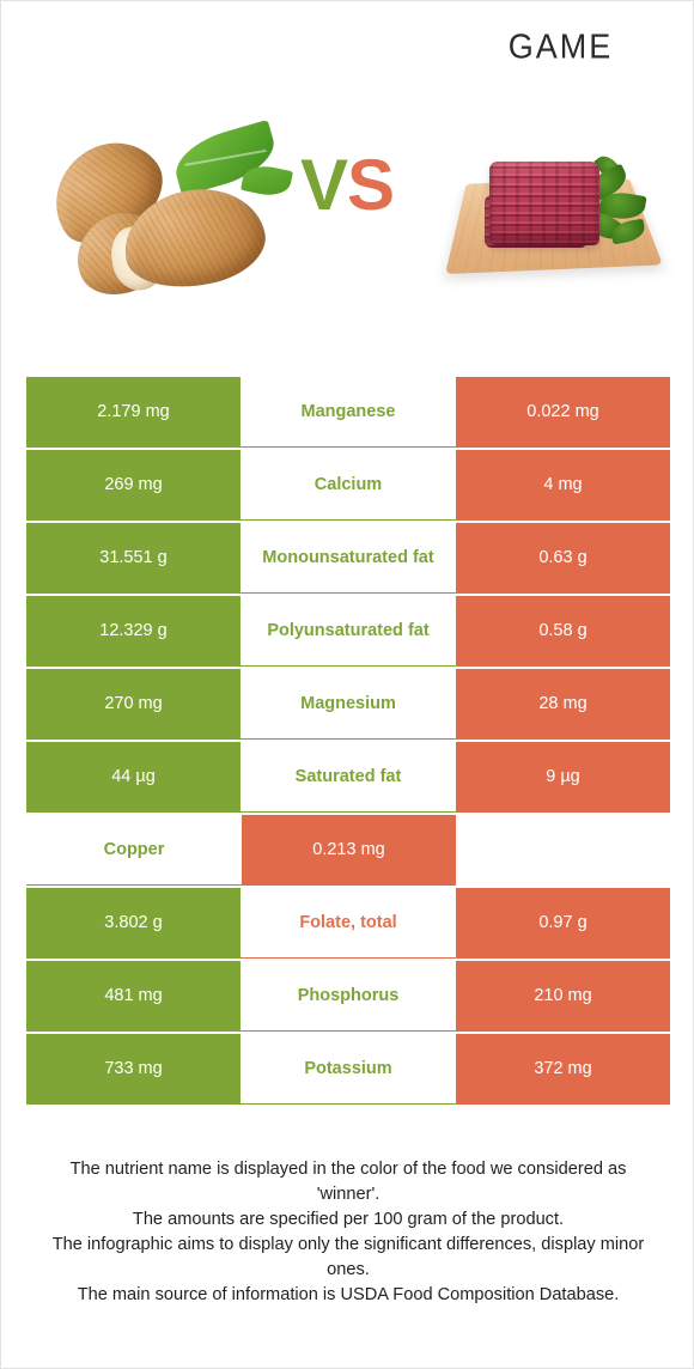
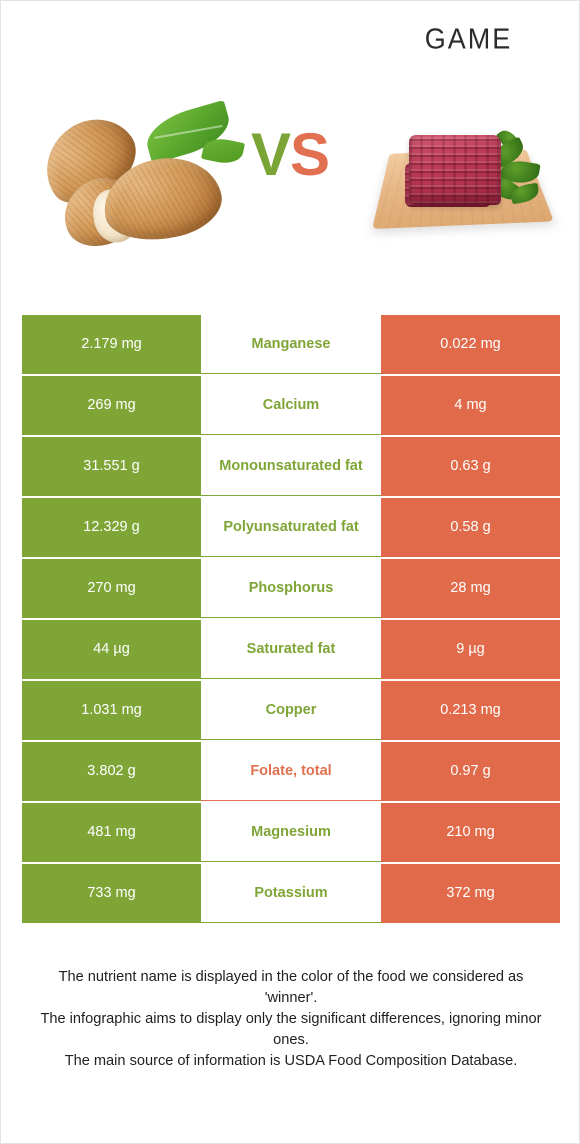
  GAME
  VS
  2.179 mg
  Manganese
  0.022 mg
  269 mg
  Calcium
  4 mg
  31.551 g
  Monounsaturated fat
  0.63 g
  12.329 g
  Polyunsaturated fat
  0.58 g
  270 mg
- Magnesium
+ Phosphorus
  28 mg
  44 µg
  Saturated fat
  9 µg
+ 1.031 mg
  Copper
  0.213 mg
  3.802 g
  Folate, total
  0.97 g
  481 mg
- Phosphorus
+ Magnesium
  210 mg
  733 mg
  Potassium
  372 mg
  The nutrient name is displayed in the color of the food we considered as
  'winner'.
- The amounts are specified per 100 gram of the product.
- The infographic aims to display only the significant differences, display minor
+ The infographic aims to display only the significant differences, ignoring minor
  ones.
  The main source of information is USDA Food Composition Database.
